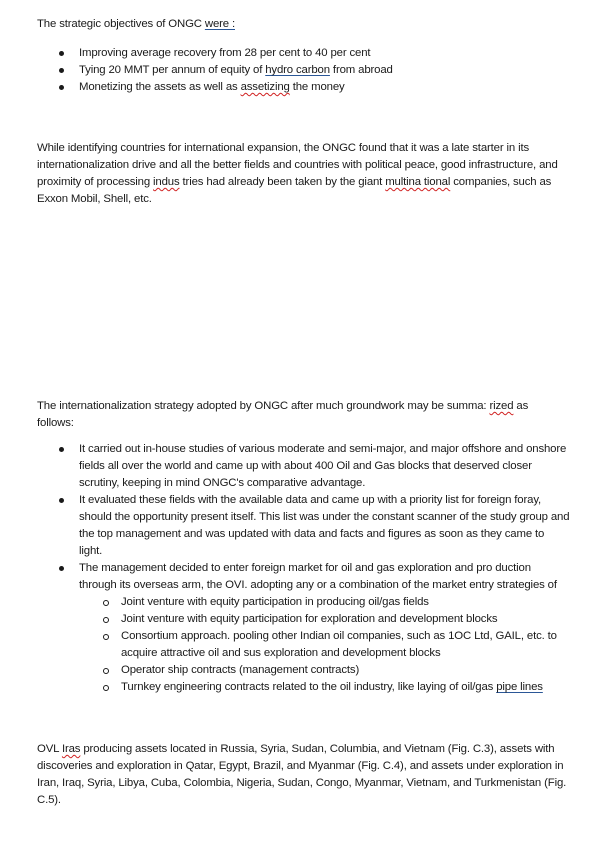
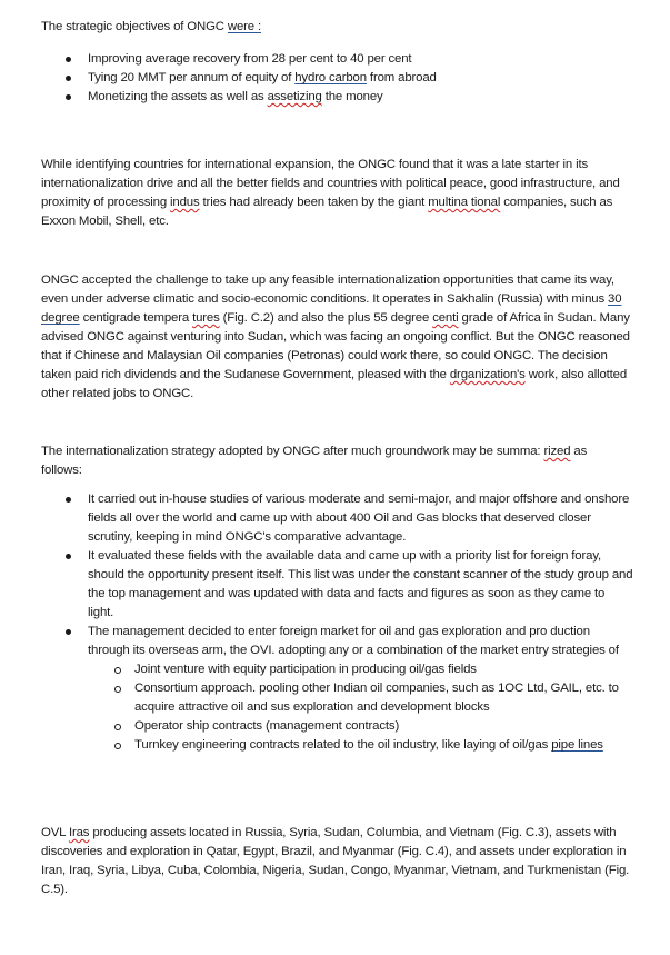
  The strategic objectives of ONGC were :
  Improving average recovery from 28 per cent to 40 per cent
  Tying 20 MMT per annum of equity of hydro carbon from abroad
  Monetizing the assets as well as assetizing the money
  While identifying countries for international expansion, the ONGC found that it was a late starter in its internationalization drive and all the better fields and countries with political peace, good infrastructure, and proximity of processing indus tries had already been taken by the giant multina tional companies, such as Exxon Mobil, Shell, etc.
+ ONGC accepted the challenge to take up any feasible internationalization opportunities that came its way, even under adverse climatic and socio-economic conditions. It operates in Sakhalin (Russia) with minus 30 degree centigrade tempera tures (Fig. C.2) and also the plus 55 degree centi grade of Africa in Sudan. Many advised ONGC against venturing into Sudan, which was facing an ongoing conflict. But the ONGC reasoned that if Chinese and Malaysian Oil companies (Petronas) could work there, so could ONGC. The decision taken paid rich dividends and the Sudanese Government, pleased with the drganization's work, also allotted other related jobs to ONGC.
  The internationalization strategy adopted by ONGC after much groundwork may be summa: rized as follows:
  It carried out in-house studies of various moderate and semi-major, and major offshore and onshore fields all over the world and came up with about 400 Oil and Gas blocks that deserved closer scrutiny, keeping in mind ONGC's comparative advantage.
  It evaluated these fields with the available data and came up with a priority list for foreign foray, should the opportunity present itself. This list was under the constant scanner of the study group and the top management and was updated with data and facts and figures as soon as they came to light.
  The management decided to enter foreign market for oil and gas exploration and pro duction through its overseas arm, the OVI. adopting any or a combination of the market entry strategies of
  Joint venture with equity participation in producing oil/gas fields
- Joint venture with equity participation for exploration and development blocks
  Consortium approach. pooling other Indian oil companies, such as 1OC Ltd, GAIL, etc. to acquire attractive oil and sus exploration and development blocks
  Operator ship contracts (management contracts)
  Turnkey engineering contracts related to the oil industry, like laying of oil/gas pipe lines
  OVL Iras producing assets located in Russia, Syria, Sudan, Columbia, and Vietnam (Fig. C.3), assets with discoveries and exploration in Qatar, Egypt, Brazil, and Myanmar (Fig. C.4), and assets under exploration in Iran, Iraq, Syria, Libya, Cuba, Colombia, Nigeria, Sudan, Congo, Myanmar, Vietnam, and Turkmenistan (Fig. C.5).
